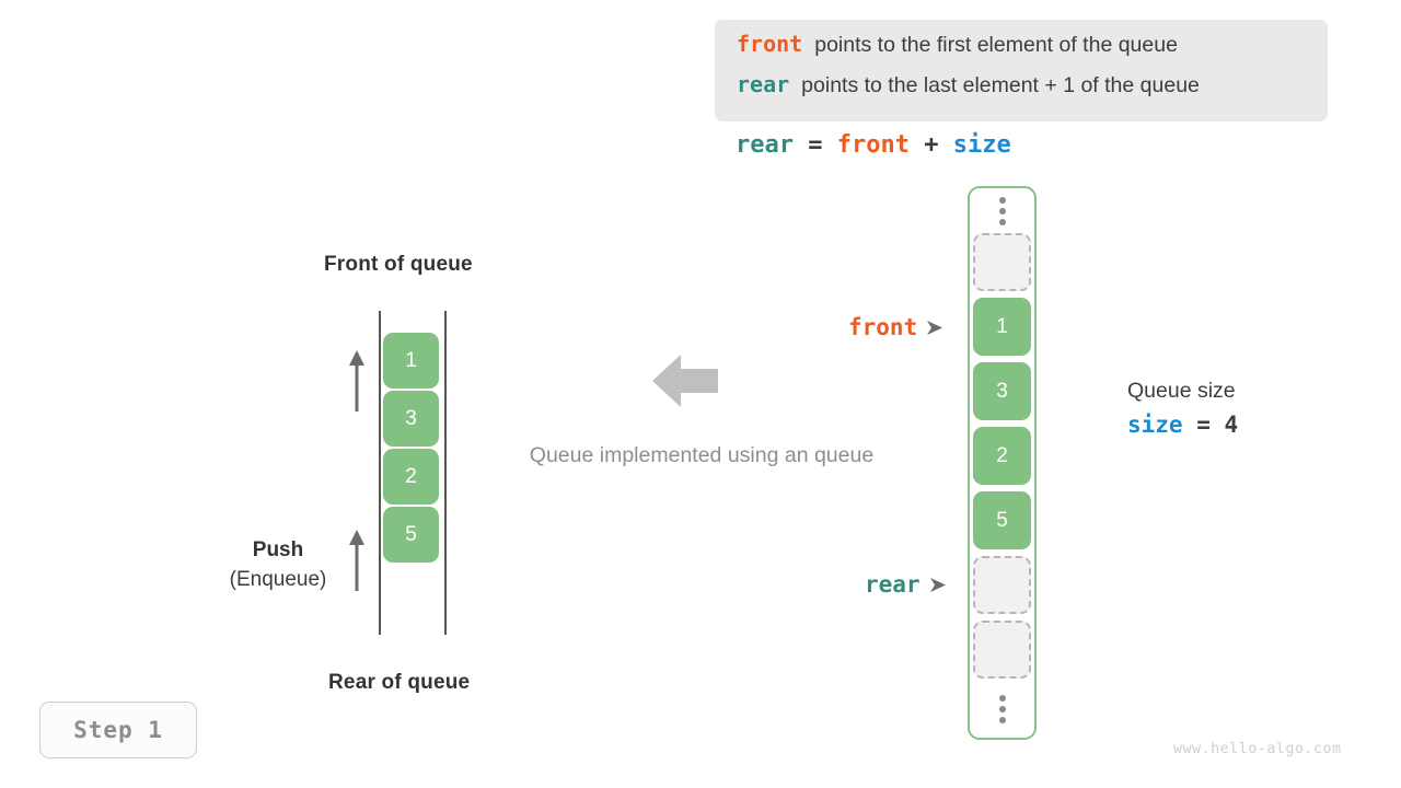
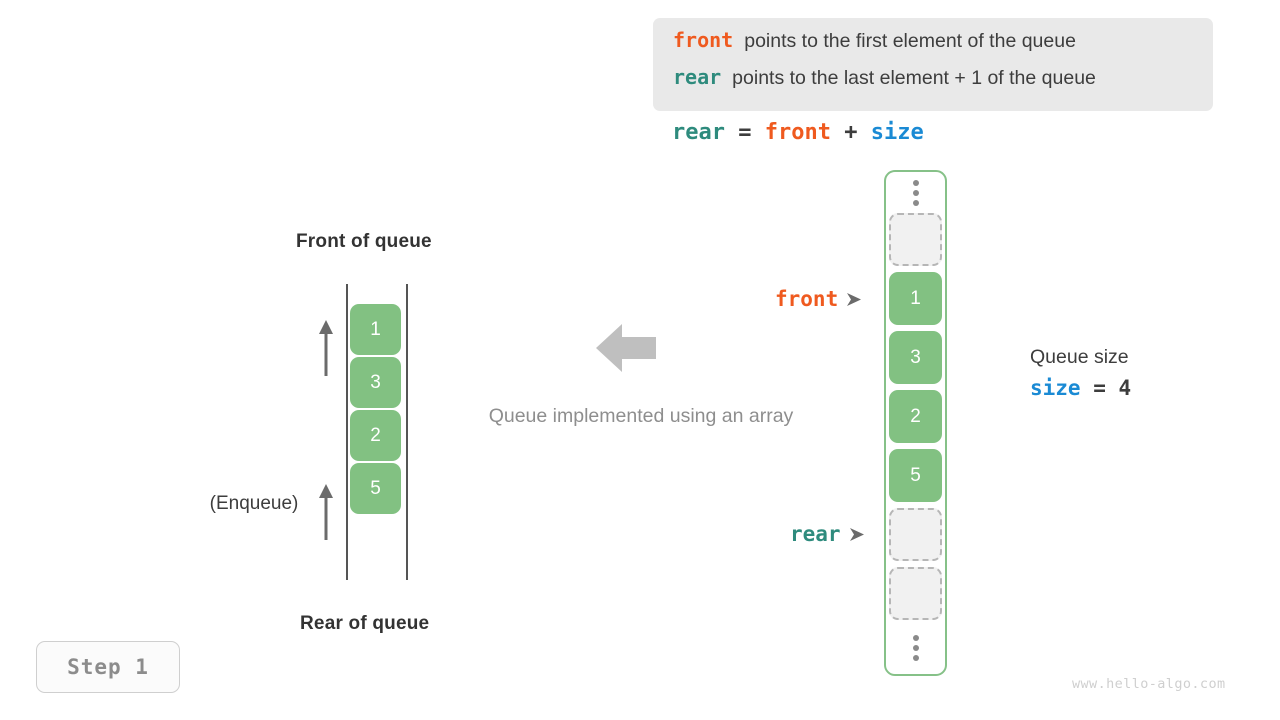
  front
  points to the first element of the queue
  rear
  points to the last element + 1 of the queue
  rear = front + size
  Front of queue
  1
  3
  2
  5
- Push
  (Enqueue)
  Rear of queue
- Queue implemented using an queue
+ Queue implemented using an array
  1
  3
  2
  5
  front
  rear
  Queue size
  size = 4
  Step 1
  www.hello-algo.com
